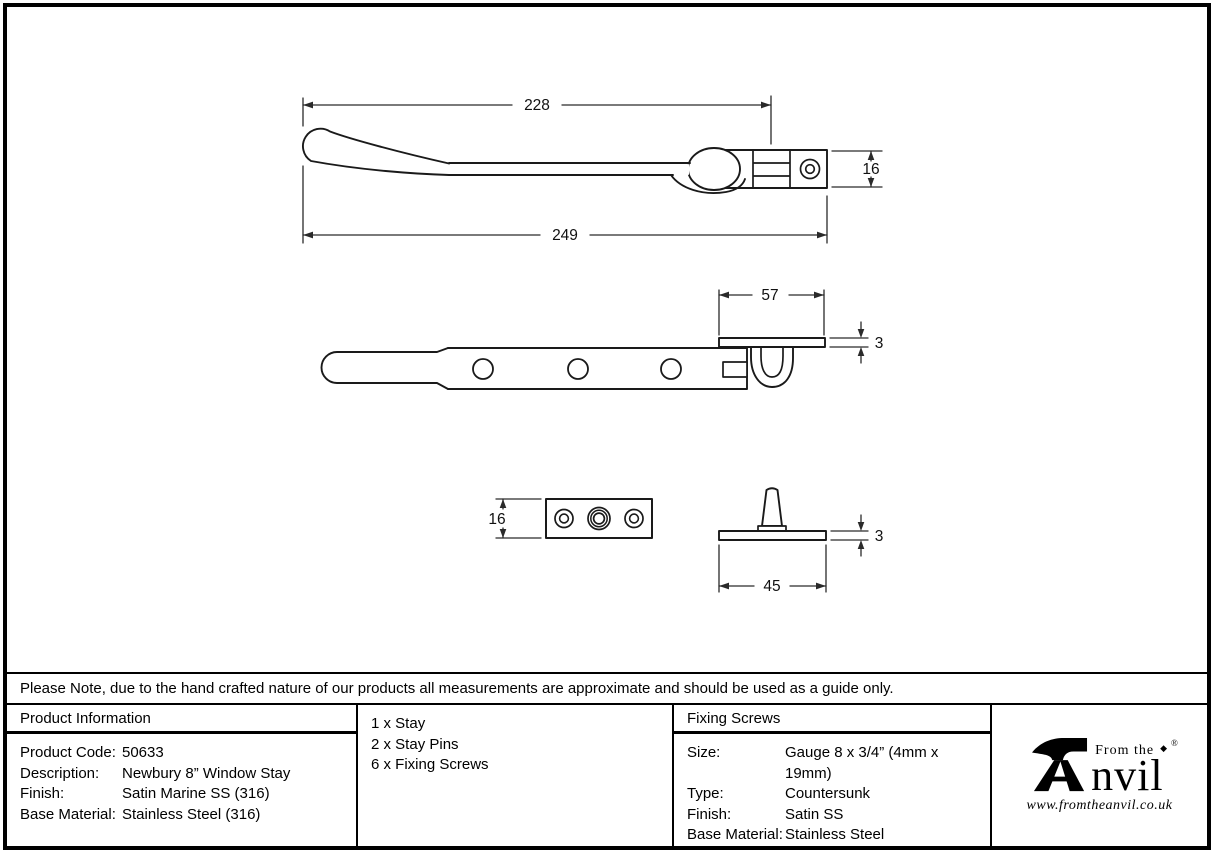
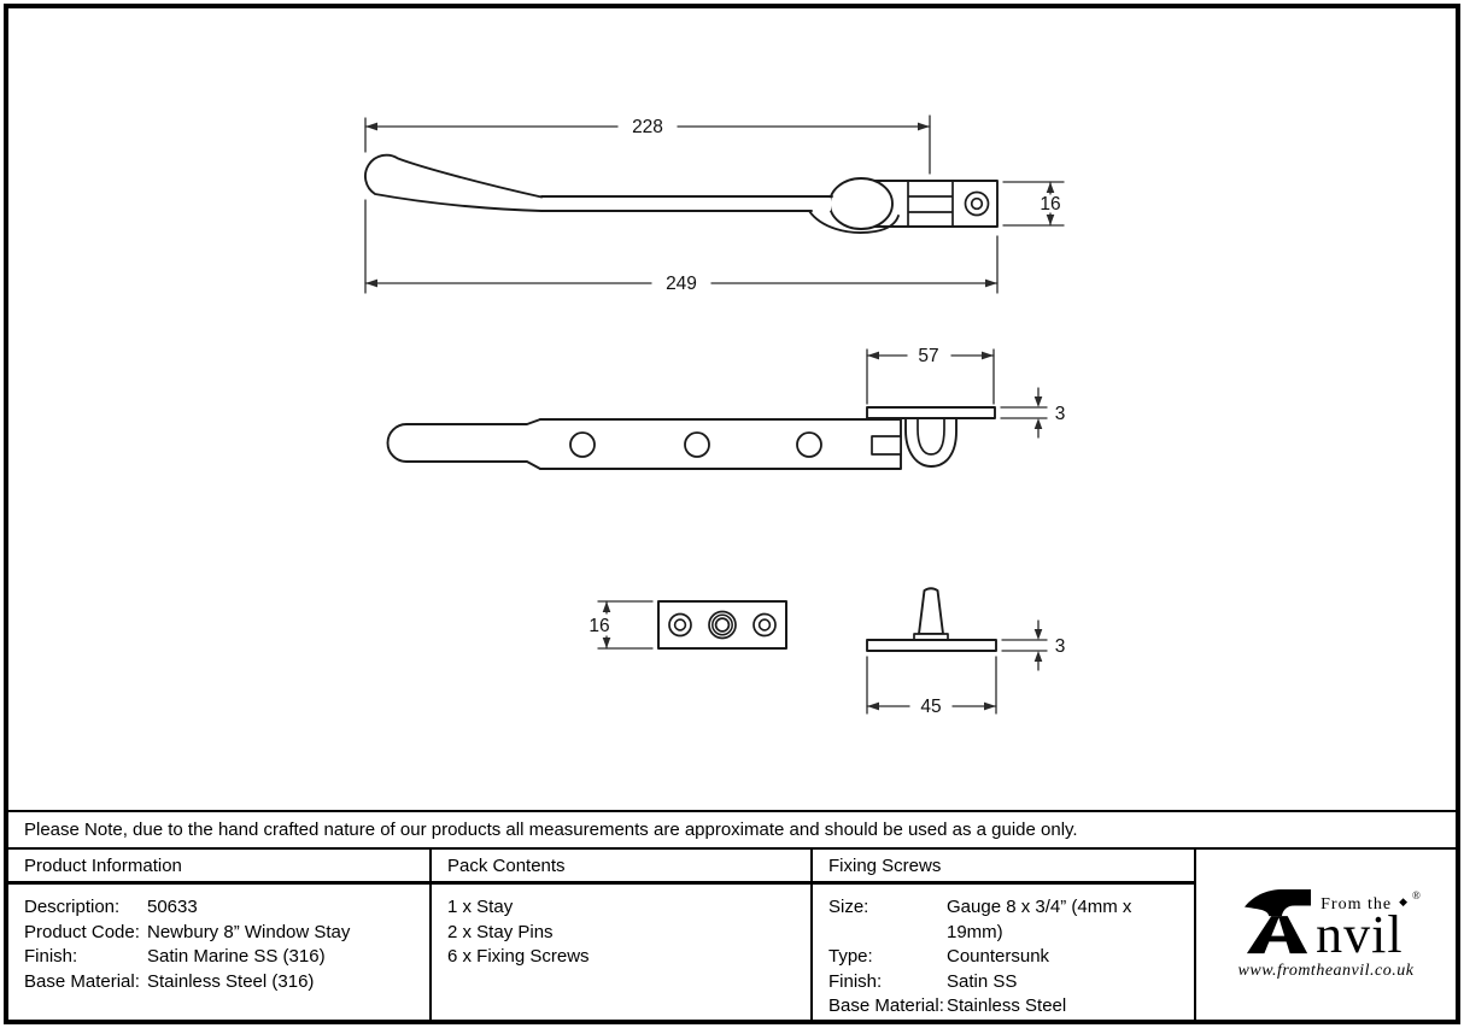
  228
  249
  16
  57
  3
  16
  3
  45
  Please Note, due to the hand crafted nature of our products all measurements are approximate and should be used as a guide only.
  Product Information
- Product Code:
+ Description:
  50633
- Description:
+ Product Code:
  Newbury 8” Window Stay
  Finish:
  Satin Marine SS (316)
  Base Material:
  Stainless Steel (316)
+ Pack Contents
  1 x Stay
  2 x Stay Pins
  6 x Fixing Screws
  Fixing Screws
  Size:
  Gauge 8 x 3/4” (4mm x 19mm)
  Type:
  Countersunk
  Finish:
  Satin SS
  Base Material:
  Stainless Steel
  From the ◆®
  nvil
  www.fromtheanvil.co.uk
